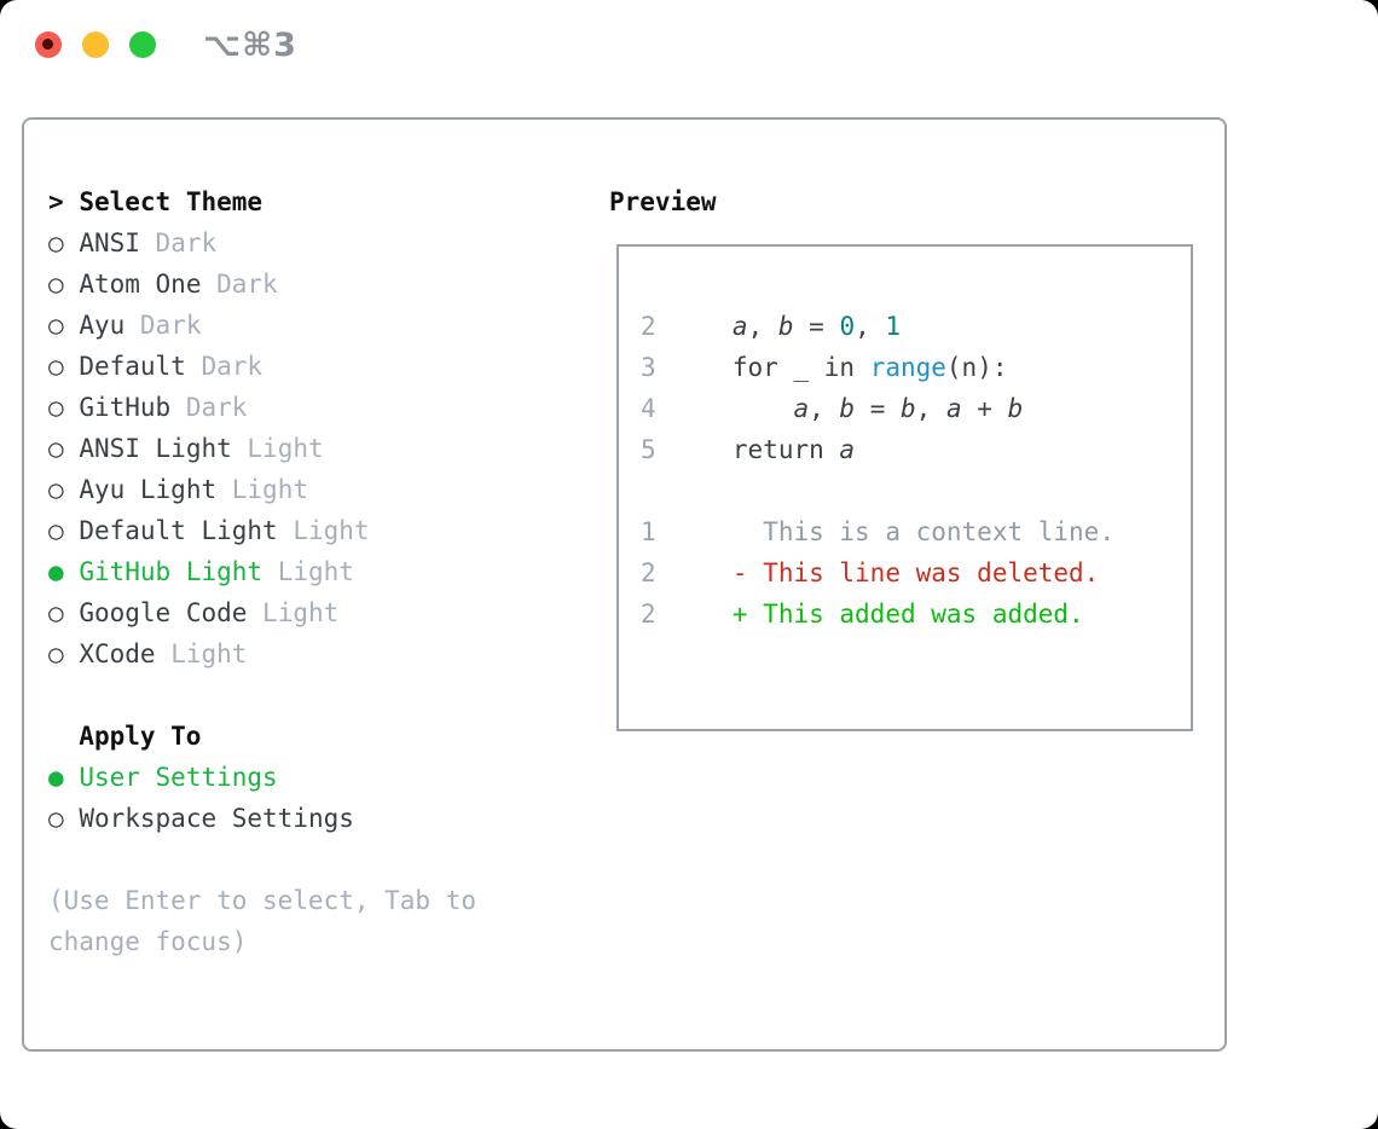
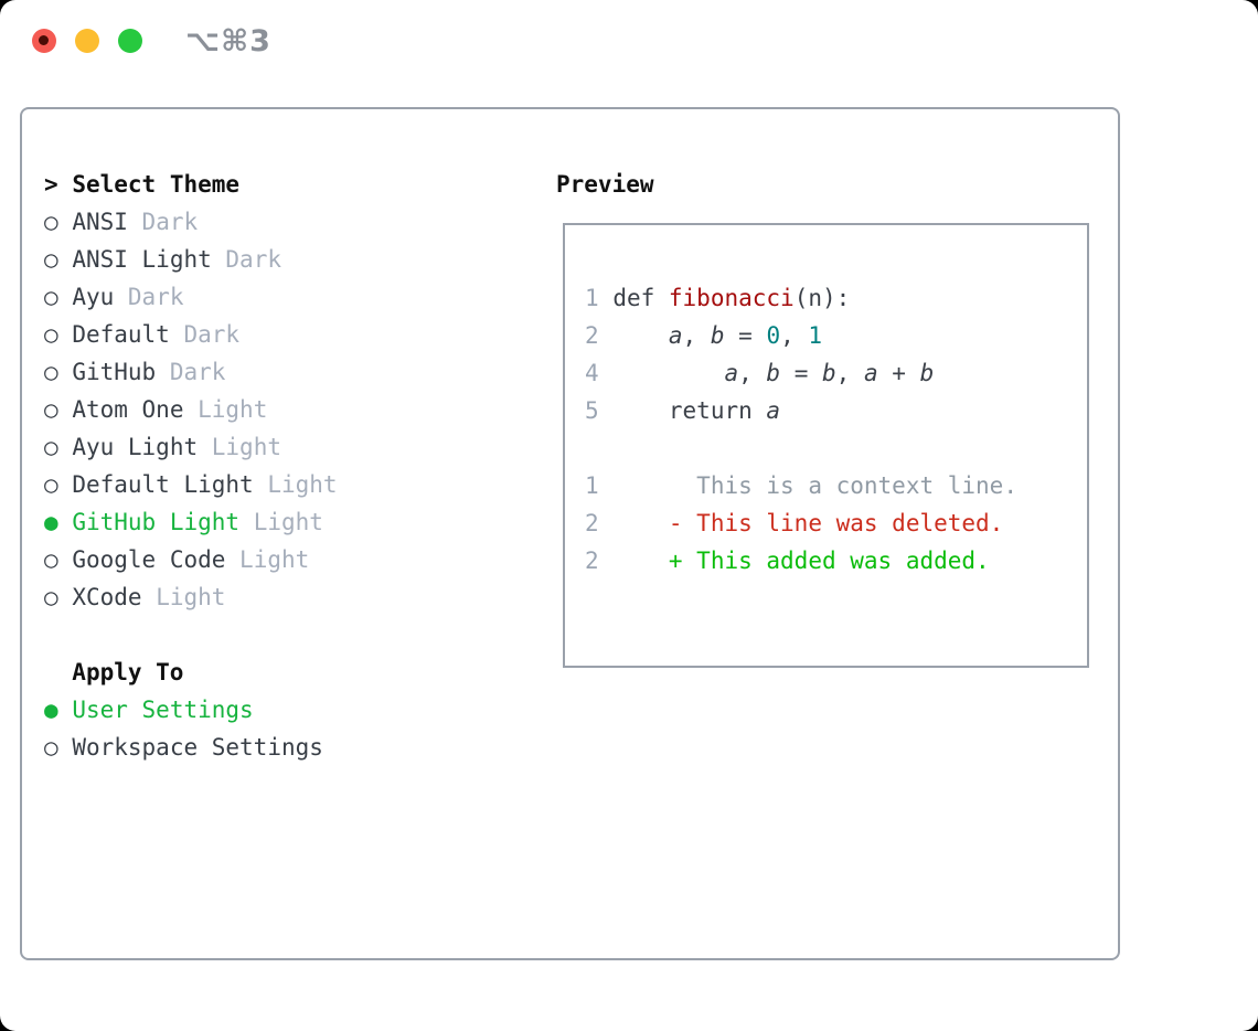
  ⌥⌘3
  > Select Theme
  ○ ANSI Dark
- ○ Atom One Dark
+ ○ ANSI Light Dark
  ○ Ayu Dark
  ○ Default Dark
  ○ GitHub Dark
- ○ ANSI Light Light
+ ○ Atom One Light
  ○ Ayu Light Light
  ○ Default Light Light
  ● GitHub Light Light
  ○ Google Code Light
  ○ XCode Light
  Apply To
  ● User Settings
  ○ Workspace Settings
- (Use Enter to select, Tab to change focus)
  Preview
+ 1 def fibonacci(n):
  2 a, b = 0, 1
- 3 for _ in range(n):
  4 a, b = b, a + b
  5 return a
  1 This is a context line.
  2 - This line was deleted.
  2 + This added was added.
